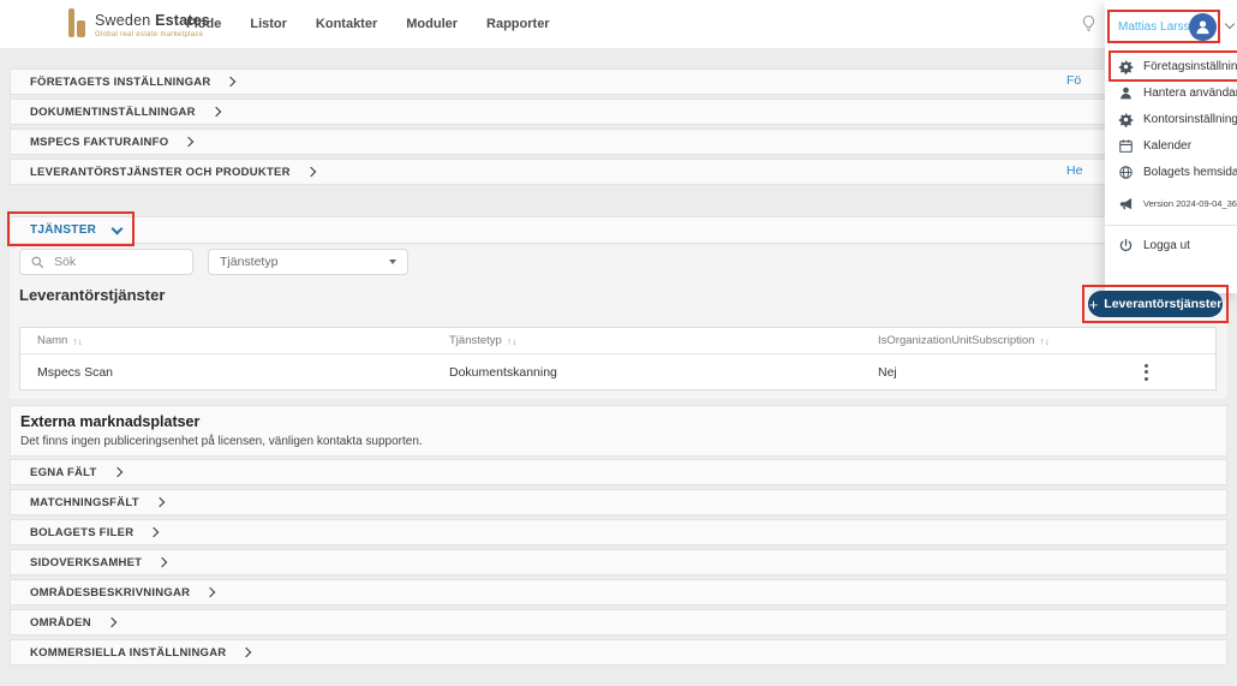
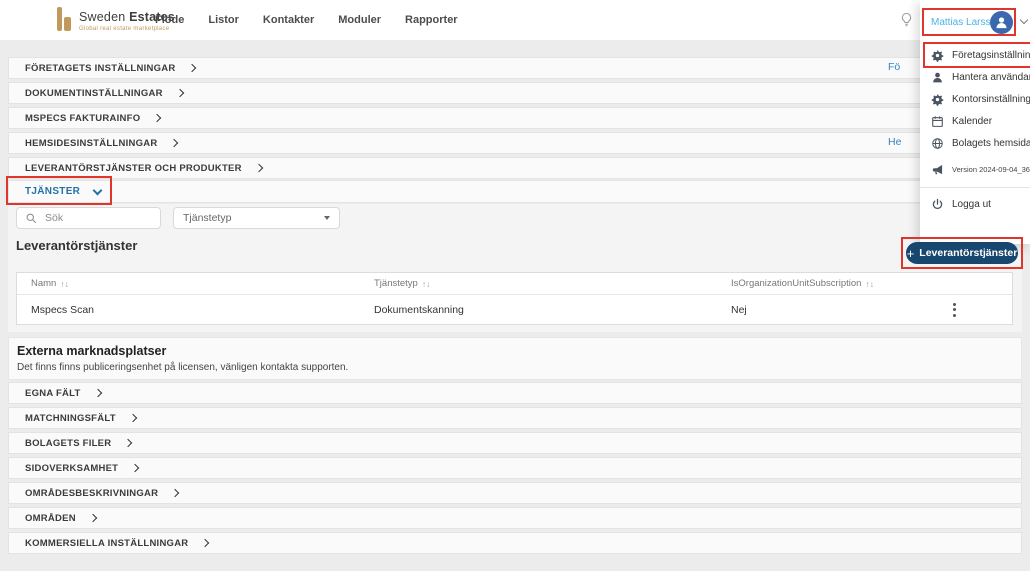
  Sweden Estates
  Flöde
  Listor
  Kontakter
  Moduler
  Rapporter
  FÖRETAGETS INSTÄLLNINGAR
  DOKUMENTINSTÄLLNINGAR
  MSPECS FAKTURAINFO
+ HEMSIDESINSTÄLLNINGAR
  LEVERANTÖRSTJÄNSTER OCH PRODUKTER
  TJÄNSTER
  Sök
  Tjänstetyp
  Leverantörstjänster
  +
  Leverantörstjänster
  Namn
  ↑↓
  Tjänstetyp
  ↑↓
  IsOrganizationUnitSubscription
  ↑↓
  Mspecs Scan
  Dokumentskanning
  Nej
  Externa marknadsplatser
- Det finns ingen publiceringsenhet på licensen, vänligen kontakta supporten.
+ Det finns finns publiceringsenhet på licensen, vänligen kontakta supporten.
  EGNA FÄLT
  MATCHNINGSFÄLT
  BOLAGETS FILER
  SIDOVERKSAMHET
  OMRÅDESBESKRIVNINGAR
  OMRÅDEN
  KOMMERSIELLA INSTÄLLNINGAR
  Fö
  He
  Mattias Larss
  Företagsinställnin
  Hantera använda
  Kontorsinställning
  Kalender
  Bolagets hemsida
  Version 2024-09-04_36
  Logga ut
